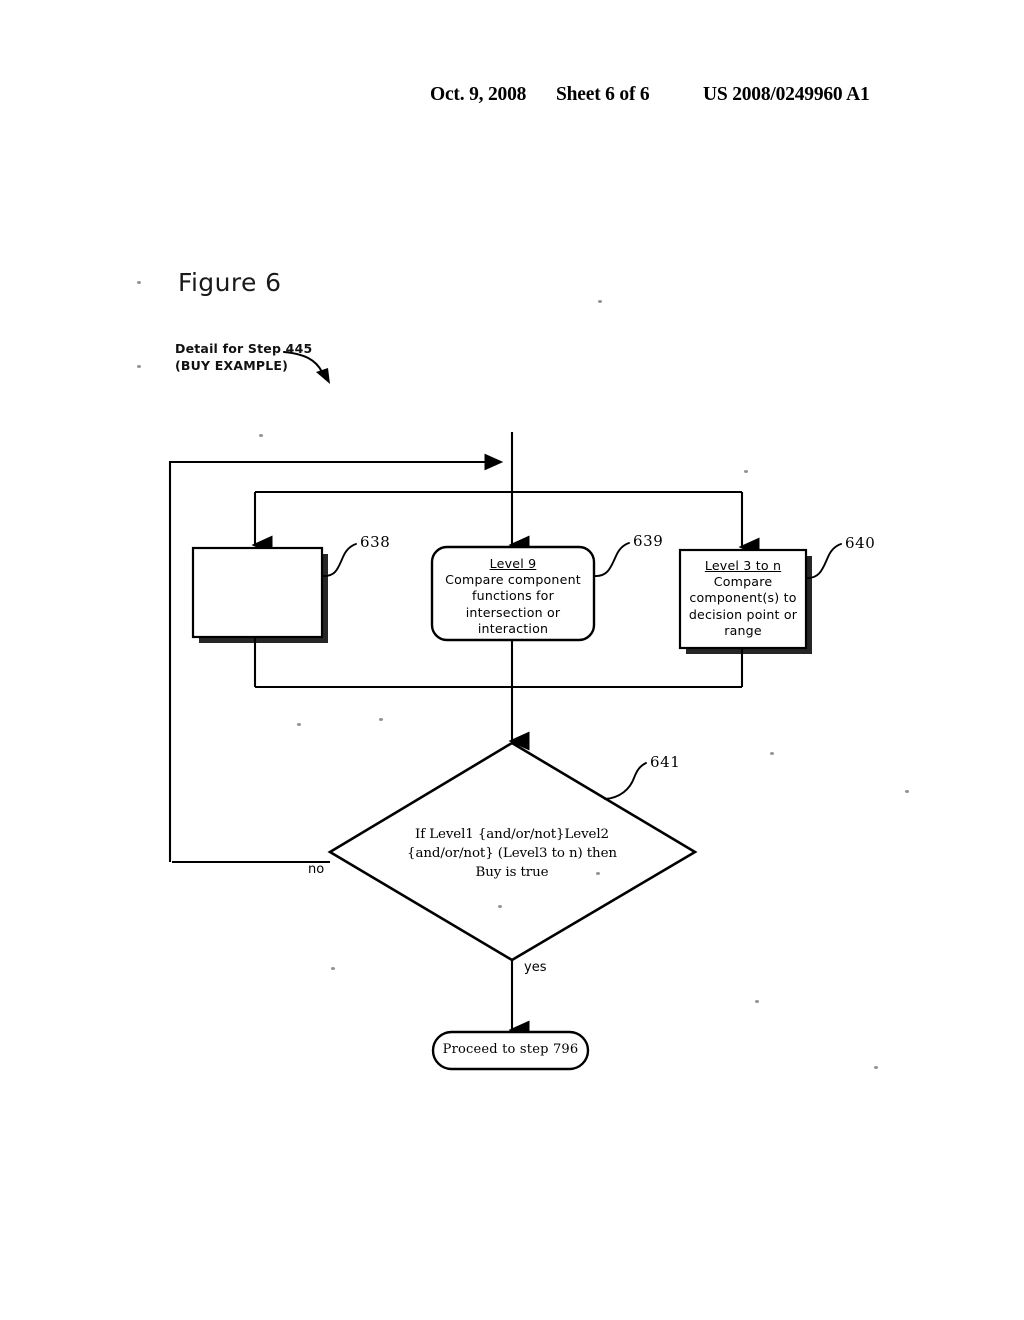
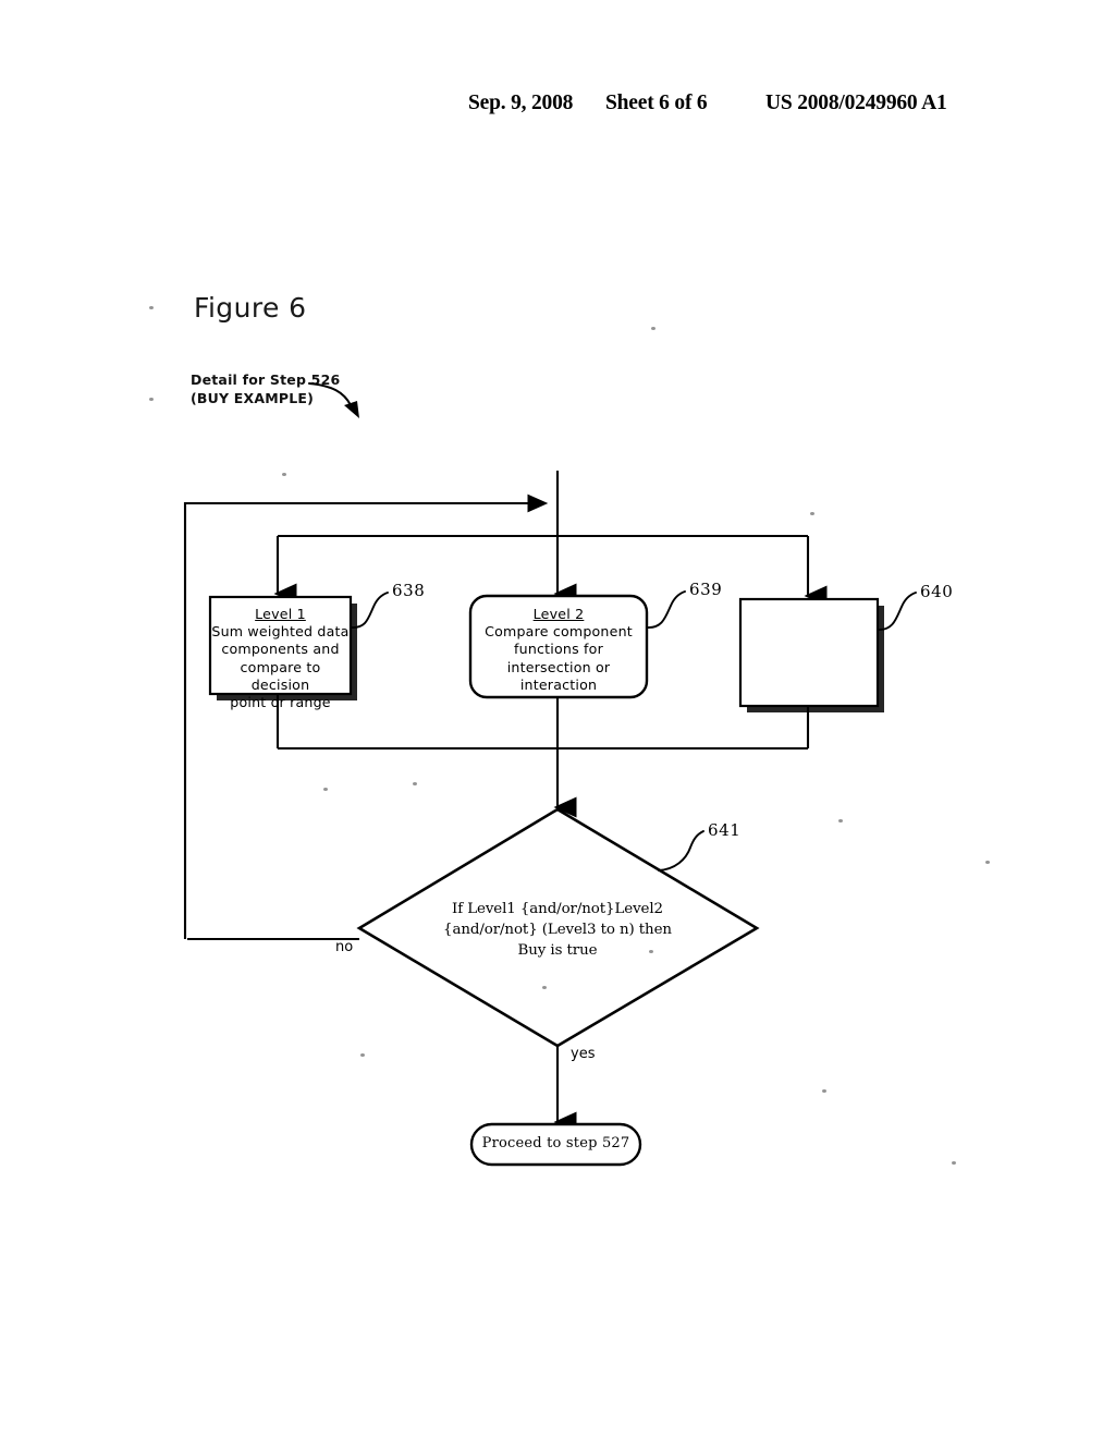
- Oct. 9, 2008
+ Sep. 9, 2008
  Sheet 6 of 6
  US 2008/0249960 A1
  Figure 6
- Detail for Step 445
+ Detail for Step 526
  (BUY EXAMPLE)
+ Level 1
+ Sum weighted data
+ components and
+ compare to decision
+ point or range
- Level 9
+ Level 2
  Compare component
  functions for
  intersection or
  interaction
- Level 3 to n
- Compare
- component(s) to
- decision point or
- range
  If Level1 {and/or/not}Level2
  {and/or/not} (Level3 to n) then
  Buy is true
- Proceed to step 796
+ Proceed to step 527
  no
  yes
  638
  639
  640
  641
